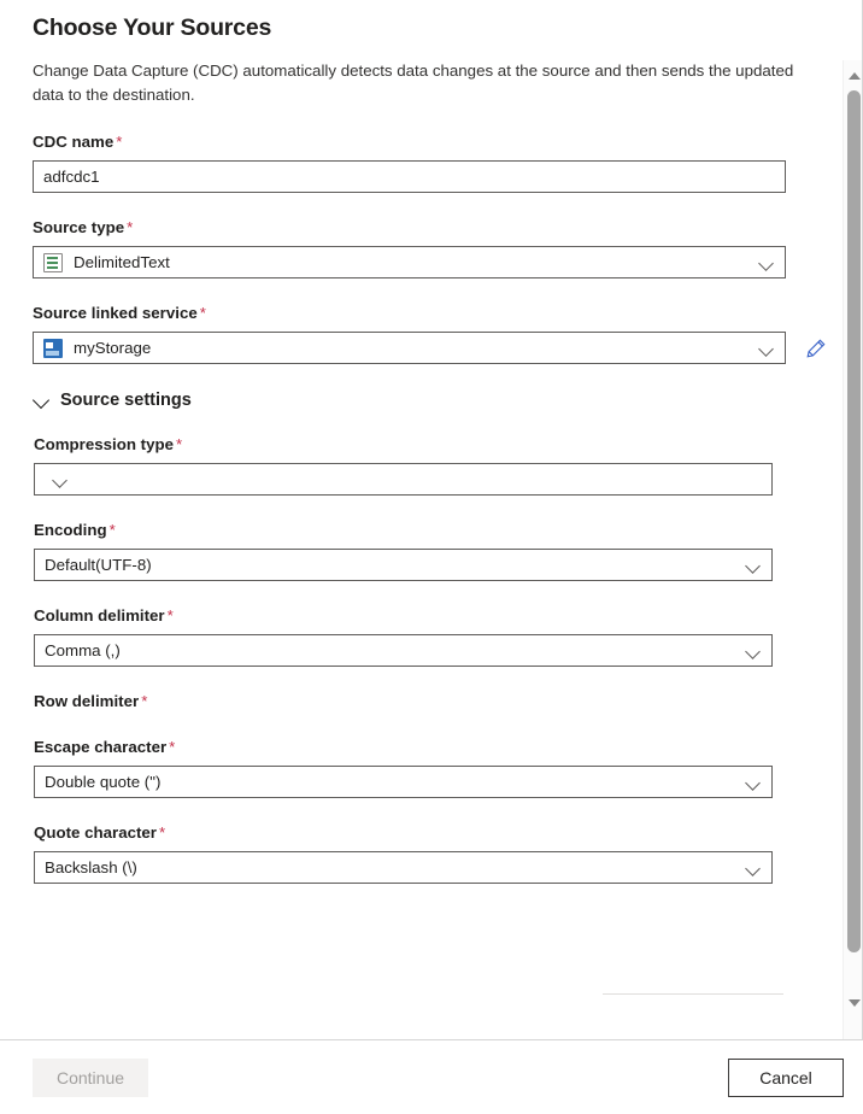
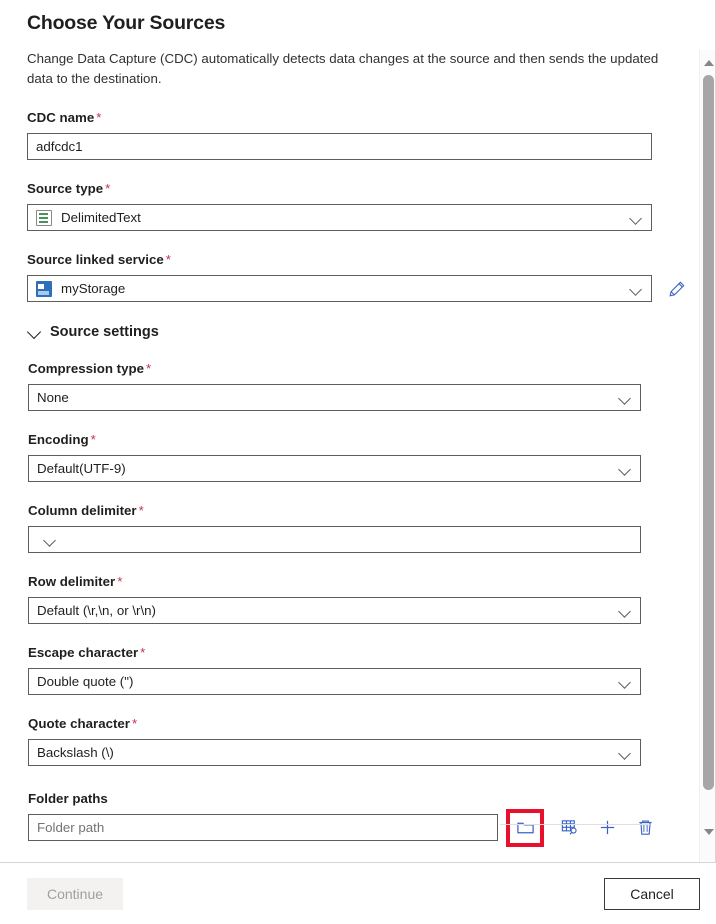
  Choose Your Sources
  Change Data Capture (CDC) automatically detects data changes at the source and then sends the updated data to the destination.
  CDC name *
  adfcdc1
  Source type *
  DelimitedText
  Source linked service *
  myStorage
  Source settings
  Compression type *
+ None
  Encoding *
- Default(UTF-8)
+ Default(UTF-9)
  Column delimiter *
- Comma (,)
  Row delimiter *
+ Default (\r,\n, or \r\n)
  Escape character *
  Double quote (")
  Quote character *
  Backslash (\)
+ Folder paths
+ Folder path
  Continue
  Cancel
